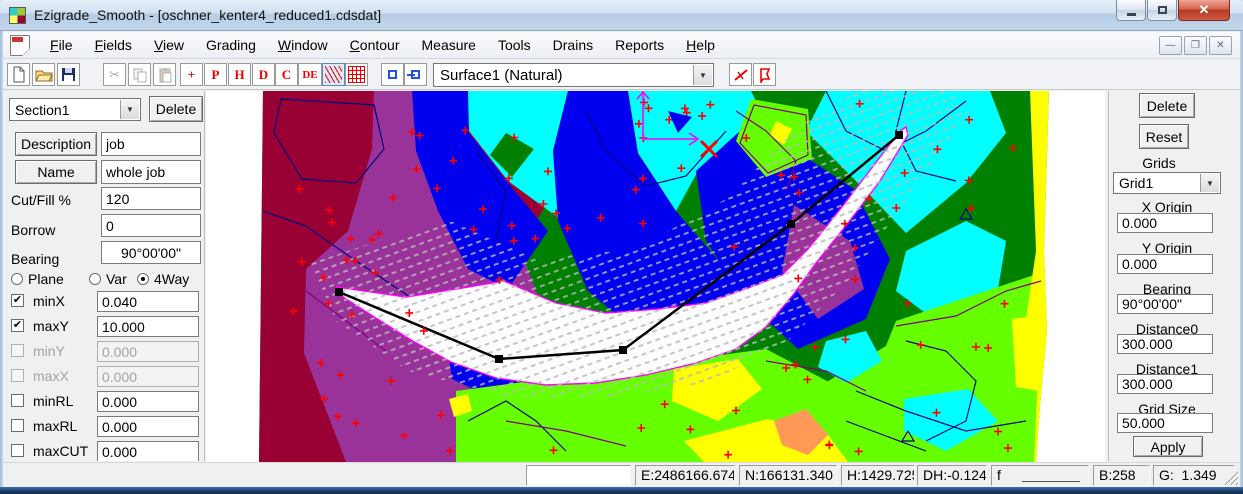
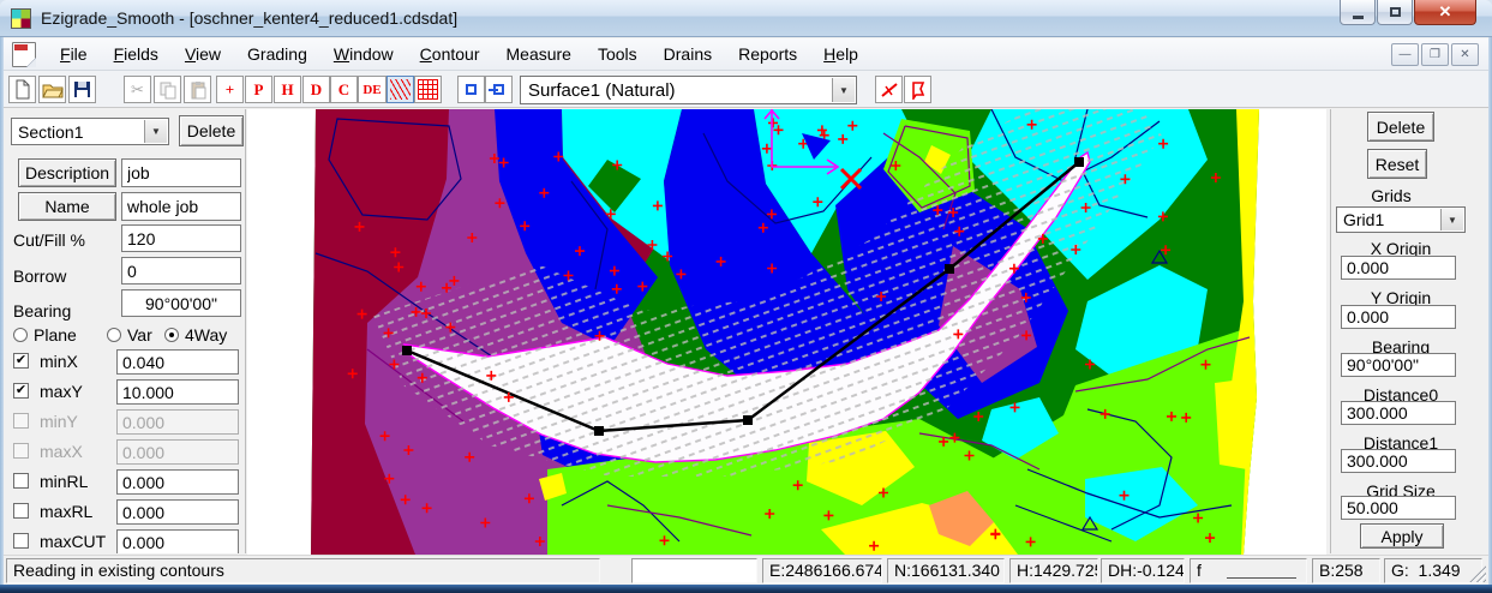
  Ezigrade_Smooth - [oschner_kenter4_reduced1.cdsdat]
  ✕
  File
  Fields
  View
  Grading
  Window
  Contour
  Measure
  Tools
  Drains
  Reports
  Help
  —
  ❐
  ✕
  ✂
  +
  P
  H
  D
  C
  DE
  Surface1 (Natural)
  ▼
  Section1
  ▼
  Delete
  Description
  job
  Name
  whole job
  Cut/Fill %
  120
  Borrow
  0
  Bearing
  90°00'00"
  Plane
  Var
  4Way
  ✔
  minX
  0.040
  ✔
  maxY
  10.000
  minY
  0.000
  maxX
  0.000
  minRL
  0.000
  maxRL
  0.000
  maxCUT
  0.000
  Delete
  Reset
  Grids
  Grid1
  ▼
  X Origin
  0.000
  Y Origin
  0.000
  Bearing
  90°00'00"
  Distance0
  300.000
  Distance1
  300.000
  Grid Size
  50.000
  Apply
+ Reading in existing contours
  E:2486166.674
  N:166131.340
  H:1429.72
  DH:-0.124
  f
  B:258
  G: 1.349
